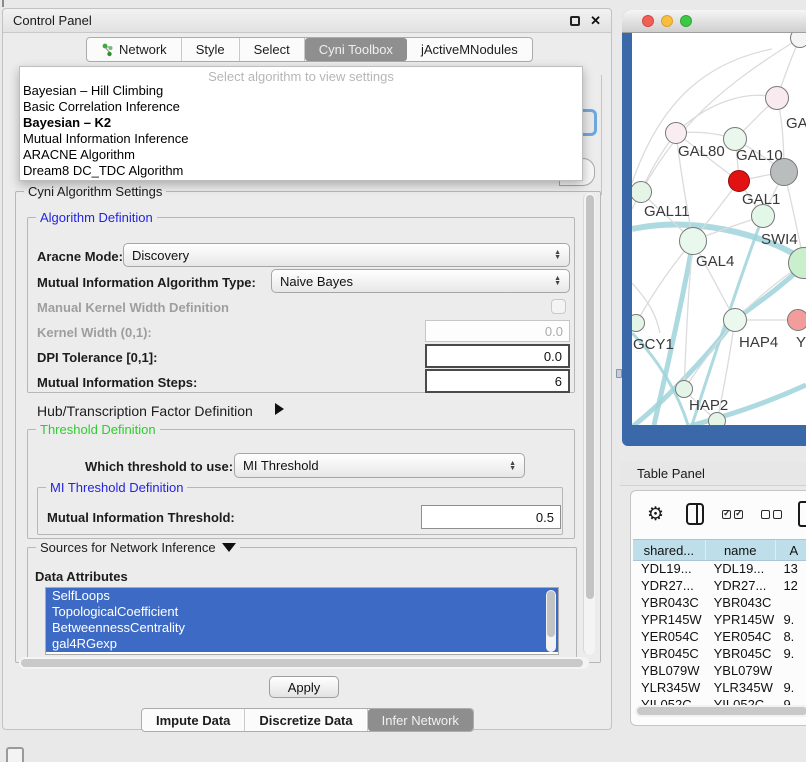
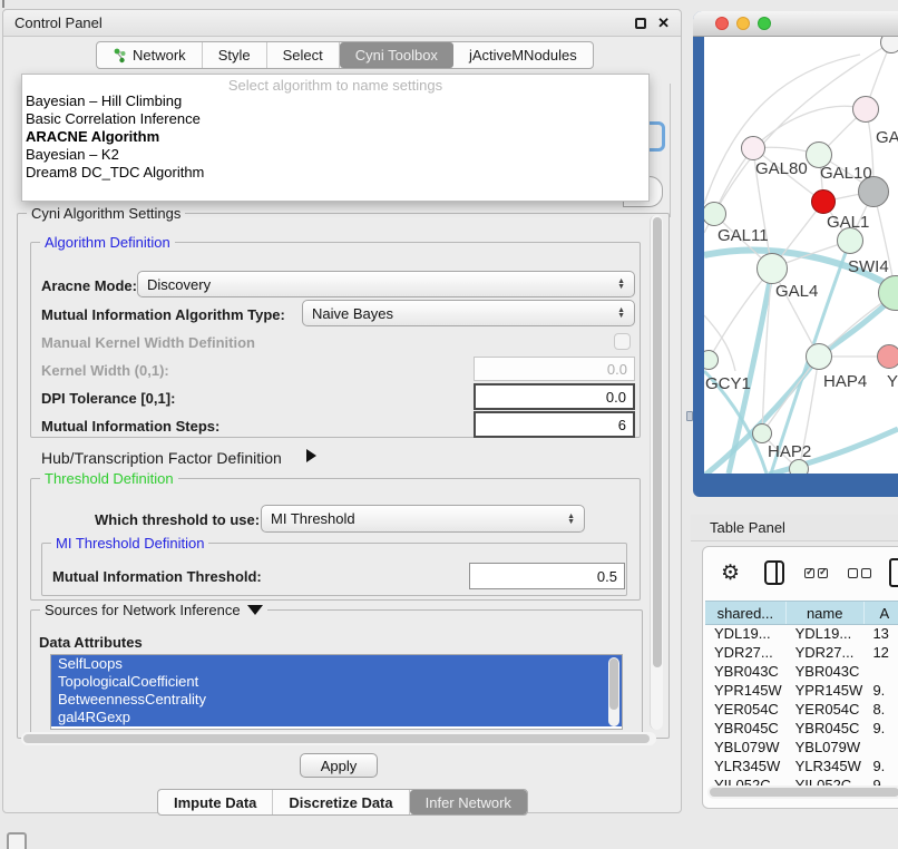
  Control Panel
  ✕
  Network
  Style
  Select
  Cyni Toolbox
  jActiveMNodules
  Cyni Algorithm Settings
  Algorithm Definition
  Aracne Mode:
  Discovery
  Mutual Information Algorithm Type:
  Naive Bayes
  Manual Kernel Width Definition
  Kernel Width (0,1):
  0.0
  DPI Tolerance [0,1]:
  0.0
  Mutual Information Steps:
  6
  Hub/Transcription Factor Definition
  Threshold Definition
  Which threshold to use:
  MI Threshold
  MI Threshold Definition
  Mutual Information Threshold:
  0.5
  Sources for Network Inference
  Data Attributes
  SelfLoops
  TopologicalCoefficient
  BetweennessCentrality
  gal4RGexp
  Apply
  Impute Data
  Discretize Data
  Infer Network
- Select algorithm to view settings
+ Select algorithm to name settings
  Bayesian – Hill Climbing
  Basic Correlation Inference
- Bayesian – K2
+ ARACNE Algorithm
- Mutual Information Inference
- ARACNE Algorithm
+ Bayesian – K2
  Dream8 DC_TDC Algorithm
  GAL80
  GAL10
  GAL1
  GAL11
  GAL4
  SWI4
  HAP4
  Y
  GCY1
  HAP2
  Table Panel
  ⚙
  shared...
  name
  A
  YDL19...
  YDL19...
  13
  YDR27...
  YDR27...
  12
  YBR043C
  YBR043C
  YPR145W
  YPR145W
  9.
  YER054C
  YER054C
  8.
  YBR045C
  YBR045C
  9.
  YBL079W
  YBL079W
  YLR345W
  YLR345W
  9.
